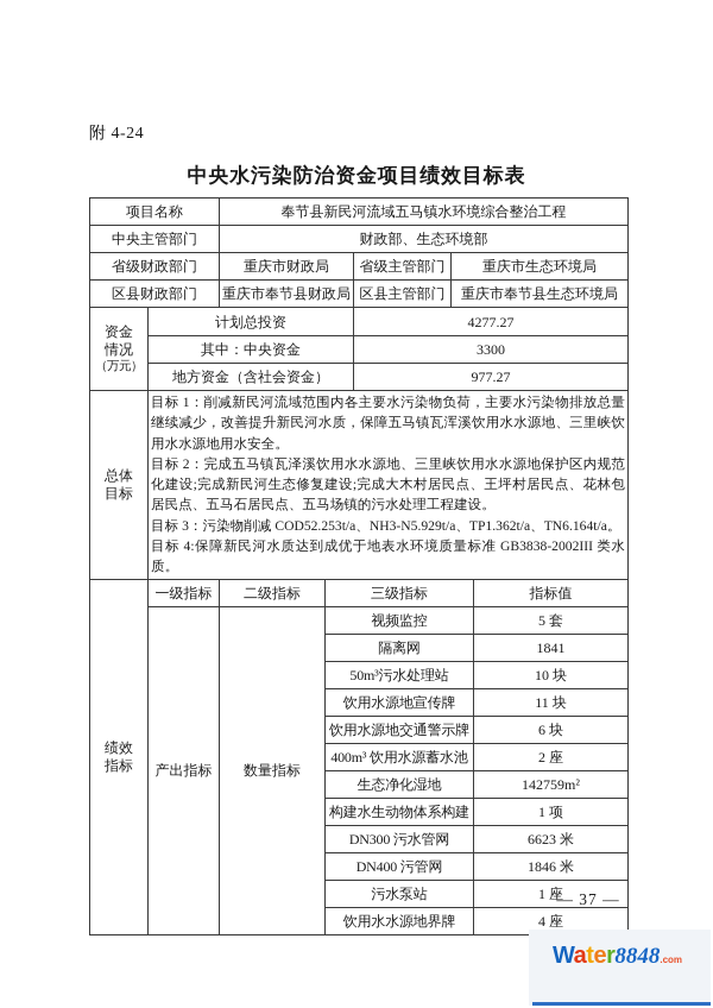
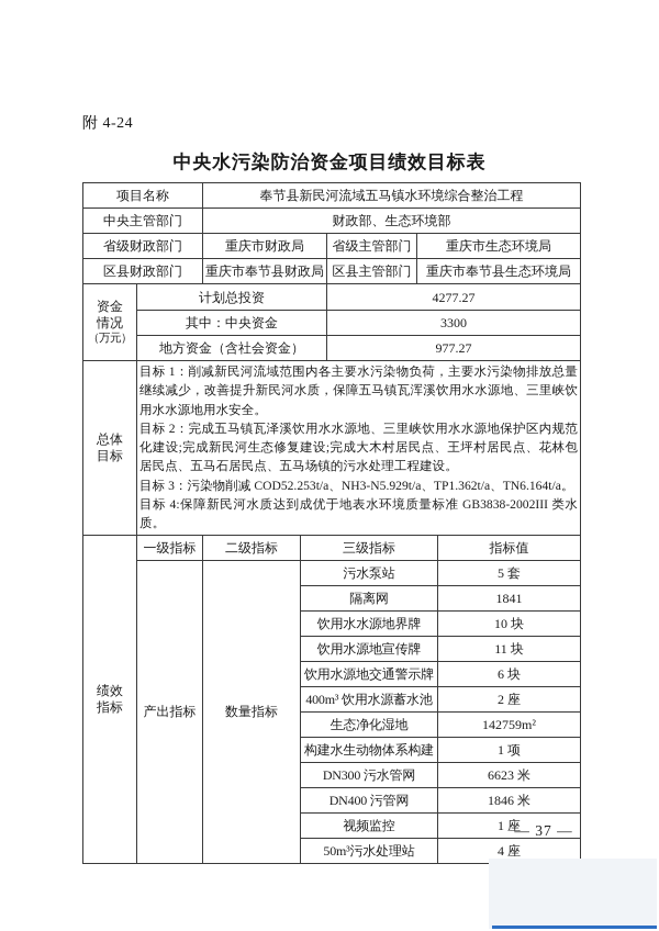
  附 4-24
  中央水污染防治资金项目绩效目标表
  项目名称	奉节县新民河流域五马镇水环境综合整治工程
  中央主管部门	财政部、生态环境部
  省级财政部门	重庆市财政局	省级主管部门	重庆市生态环境局
  区县财政部门	重庆市奉节县财政局	区县主管部门	重庆市奉节县生态环境局
  资金 情况 （万元）	计划总投资	4277.27
  其中：中央资金	3300
  地方资金（含社会资金）	977.27
  总体 目标	目标 1：削减新民河流域范围内各主要水污染物负荷，主要水污染物排放总量继续减少，改善提升新民河水质，保障五马镇瓦浑溪饮用水水源地、三里峡饮用水水源地用水安全。 目标 2：完成五马镇瓦泽溪饮用水水源地、三里峡饮用水水源地保护区内规范化建设;完成新民河生态修复建设;完成大木村居民点、王坪村居民点、花林包居民点、五马石居民点、五马场镇的污水处理工程建设。 目标 3：污染物削减 COD52.253t/a、NH3-N5.929t/a、TP1.362t/a、TN6.164t/a。 目标 4:保障新民河水质达到成优于地表水环境质量标准 GB3838-2002III 类水质。
  绩效 指标	一级指标	二级指标	三级指标	指标值
- 产出指标	数量指标	视频监控	5 套
+ 产出指标	数量指标	污水泵站	5 套
  隔离网	1841
- 50m³污水处理站	10 块
+ 饮用水水源地界牌	10 块
  饮用水源地宣传牌	11 块
  饮用水源地交通警示牌	6 块
  400m³ 饮用水源蓄水池	2 座
  生态净化湿地	142759m²
  构建水生动物体系构建	1 项
  DN300 污水管网	6623 米
  DN400 污管网	1846 米
- 污水泵站	1 座
+ 视频监控	1 座
- 饮用水水源地界牌	4 座
+ 50m³污水处理站	4 座
  — 37 —
- Water8848.com
